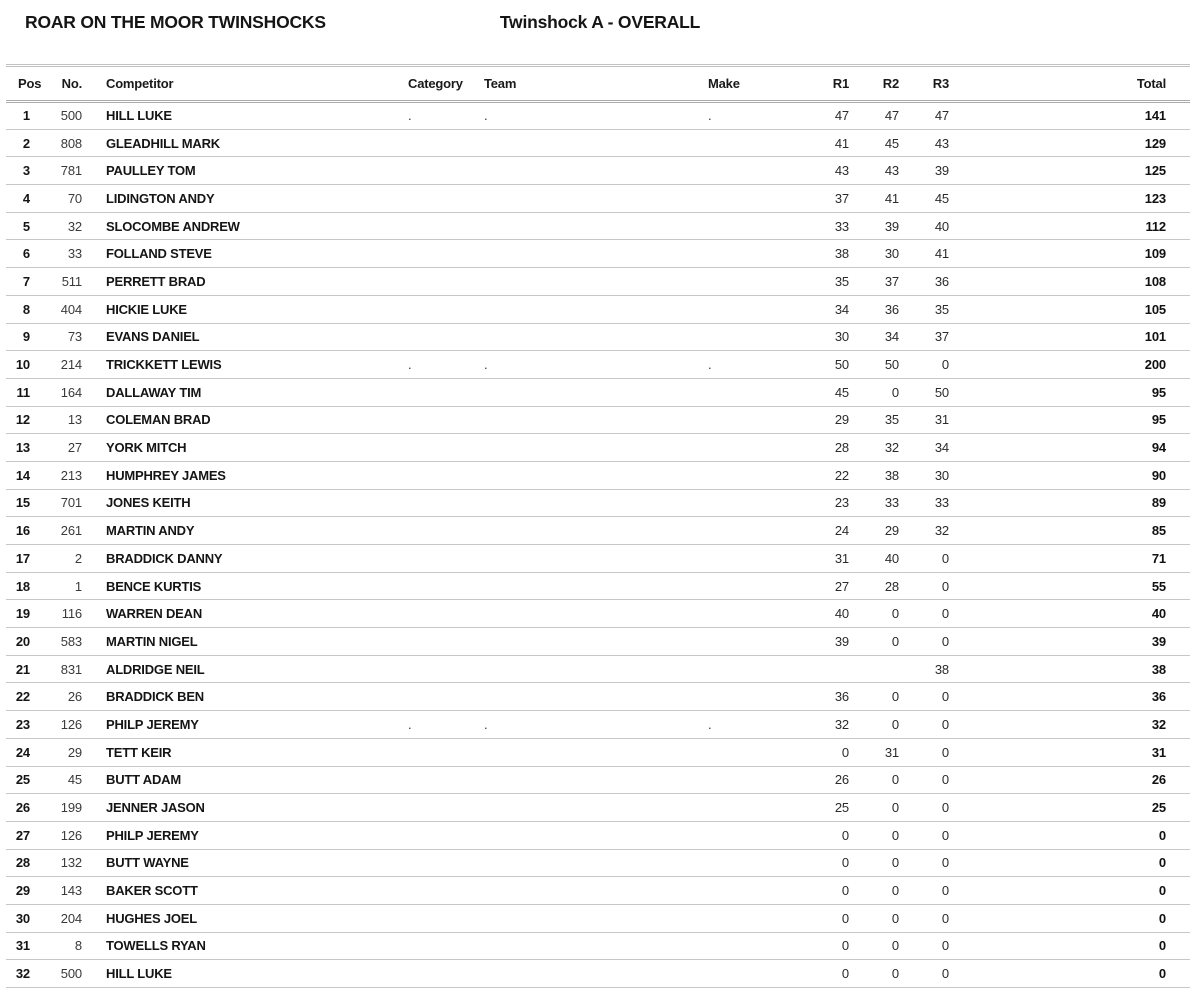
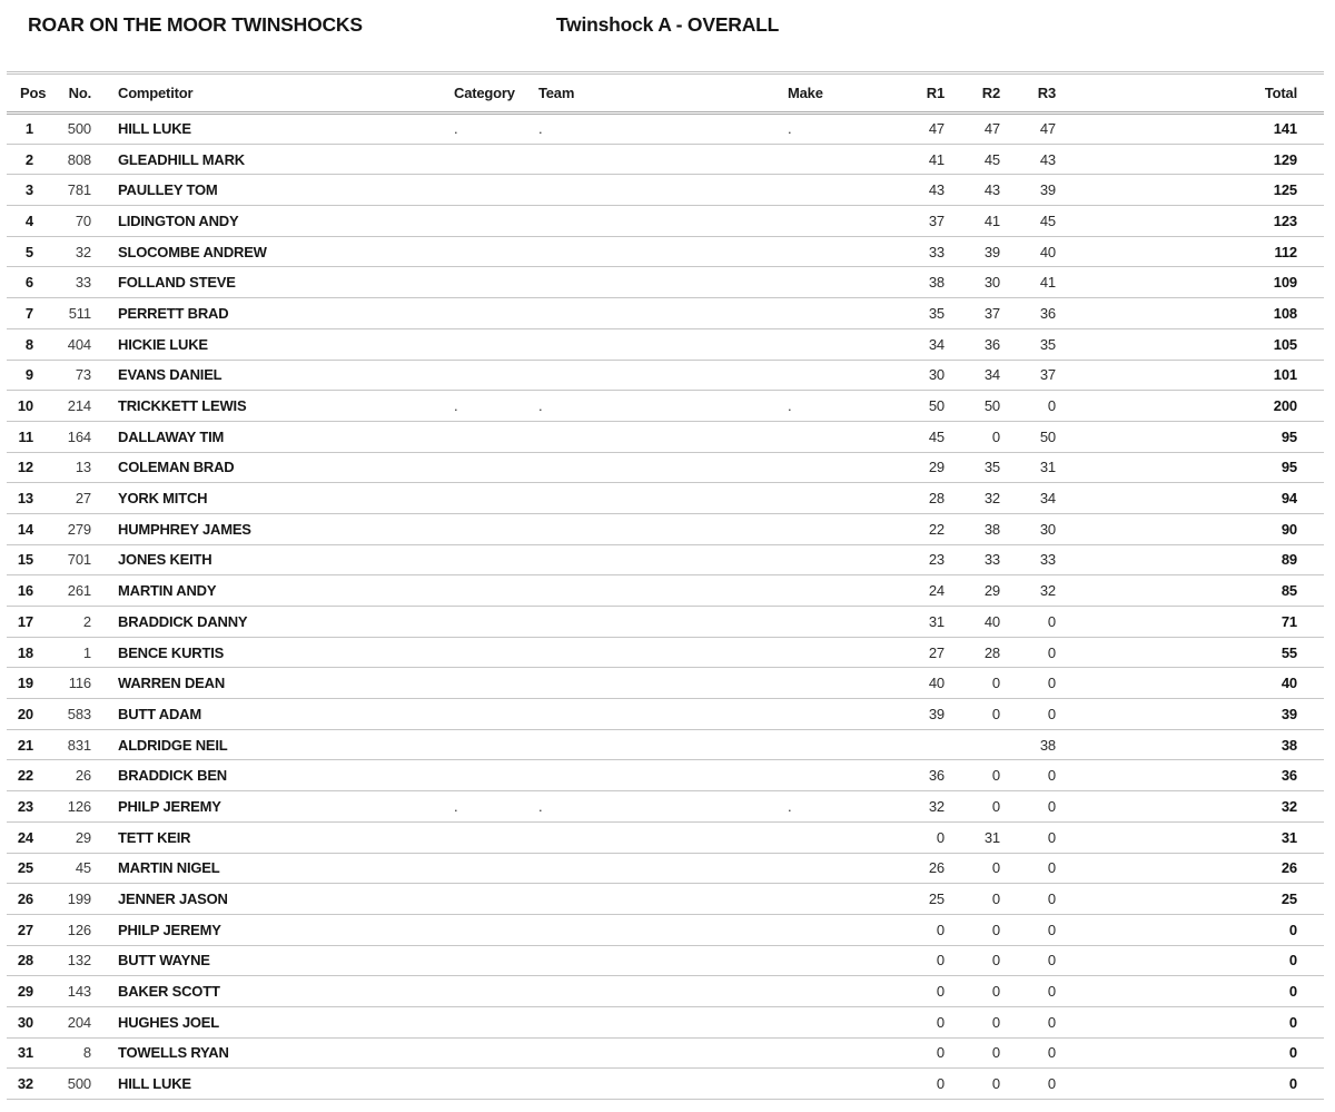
  ROAR ON THE MOOR TWINSHOCKS
  Twinshock A - OVERALL
  Pos	No.	Competitor	Category	Team	Make	R1	R2	R3	Total
  1	500	HILL LUKE	.	.	.	47	47	47	141
  2	808	GLEADHILL MARK				41	45	43	129
  3	781	PAULLEY TOM				43	43	39	125
  4	70	LIDINGTON ANDY				37	41	45	123
  5	32	SLOCOMBE ANDREW				33	39	40	112
  6	33	FOLLAND STEVE				38	30	41	109
  7	511	PERRETT BRAD				35	37	36	108
  8	404	HICKIE LUKE				34	36	35	105
  9	73	EVANS DANIEL				30	34	37	101
  10	214	TRICKKETT LEWIS	.	.	.	50	50	0	200
  11	164	DALLAWAY TIM				45	0	50	95
  12	13	COLEMAN BRAD				29	35	31	95
  13	27	YORK MITCH				28	32	34	94
- 14	213	HUMPHREY JAMES				22	38	30	90
+ 14	279	HUMPHREY JAMES				22	38	30	90
  15	701	JONES KEITH				23	33	33	89
  16	261	MARTIN ANDY				24	29	32	85
  17	2	BRADDICK DANNY				31	40	0	71
  18	1	BENCE KURTIS				27	28	0	55
  19	116	WARREN DEAN				40	0	0	40
- 20	583	MARTIN NIGEL				39	0	0	39
+ 20	583	BUTT ADAM				39	0	0	39
  21	831	ALDRIDGE NEIL						38	38
  22	26	BRADDICK BEN				36	0	0	36
  23	126	PHILP JEREMY	.	.	.	32	0	0	32
  24	29	TETT KEIR				0	31	0	31
- 25	45	BUTT ADAM				26	0	0	26
+ 25	45	MARTIN NIGEL				26	0	0	26
  26	199	JENNER JASON				25	0	0	25
  27	126	PHILP JEREMY				0	0	0	0
  28	132	BUTT WAYNE				0	0	0	0
  29	143	BAKER SCOTT				0	0	0	0
  30	204	HUGHES JOEL				0	0	0	0
  31	8	TOWELLS RYAN				0	0	0	0
  32	500	HILL LUKE				0	0	0	0
